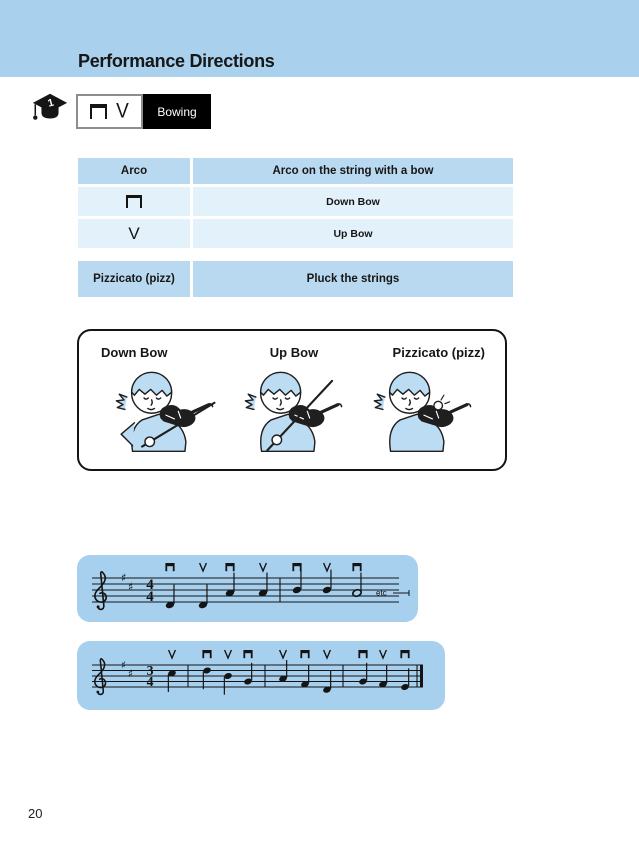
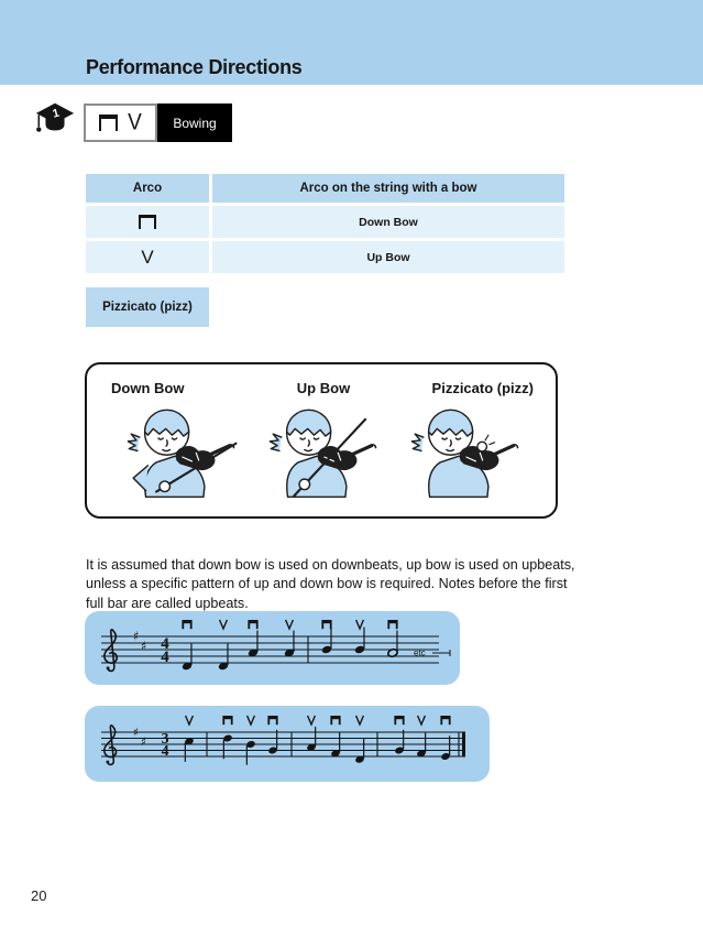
  Performance Directions
  V
  Bowing
  Arco
  Arco on the string with a bow
  Down Bow
  V
  Up Bow
  Pizzicato (pizz)
- Pluck the strings
  Down Bow
  Up Bow
  Pizzicato (pizz)
+ It is assumed that down bow is used on downbeats, up bow is used on upbeats,
+ unless a specific pattern of up and down bow is required. Notes before the first
+ full bar are called upbeats.
  ♯
  ♯
  4
  4
  etc
  ♯
  ♯
  3
  4
  20
